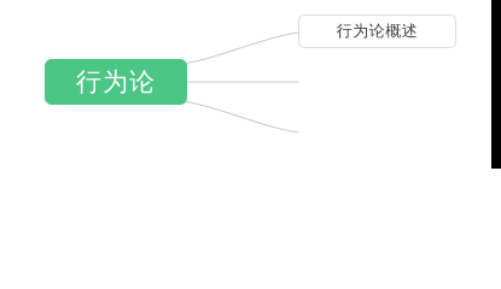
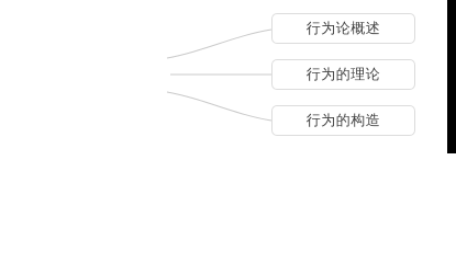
- 行为论
  行为论概述
+ 行为的理论
+ 行为的构造
